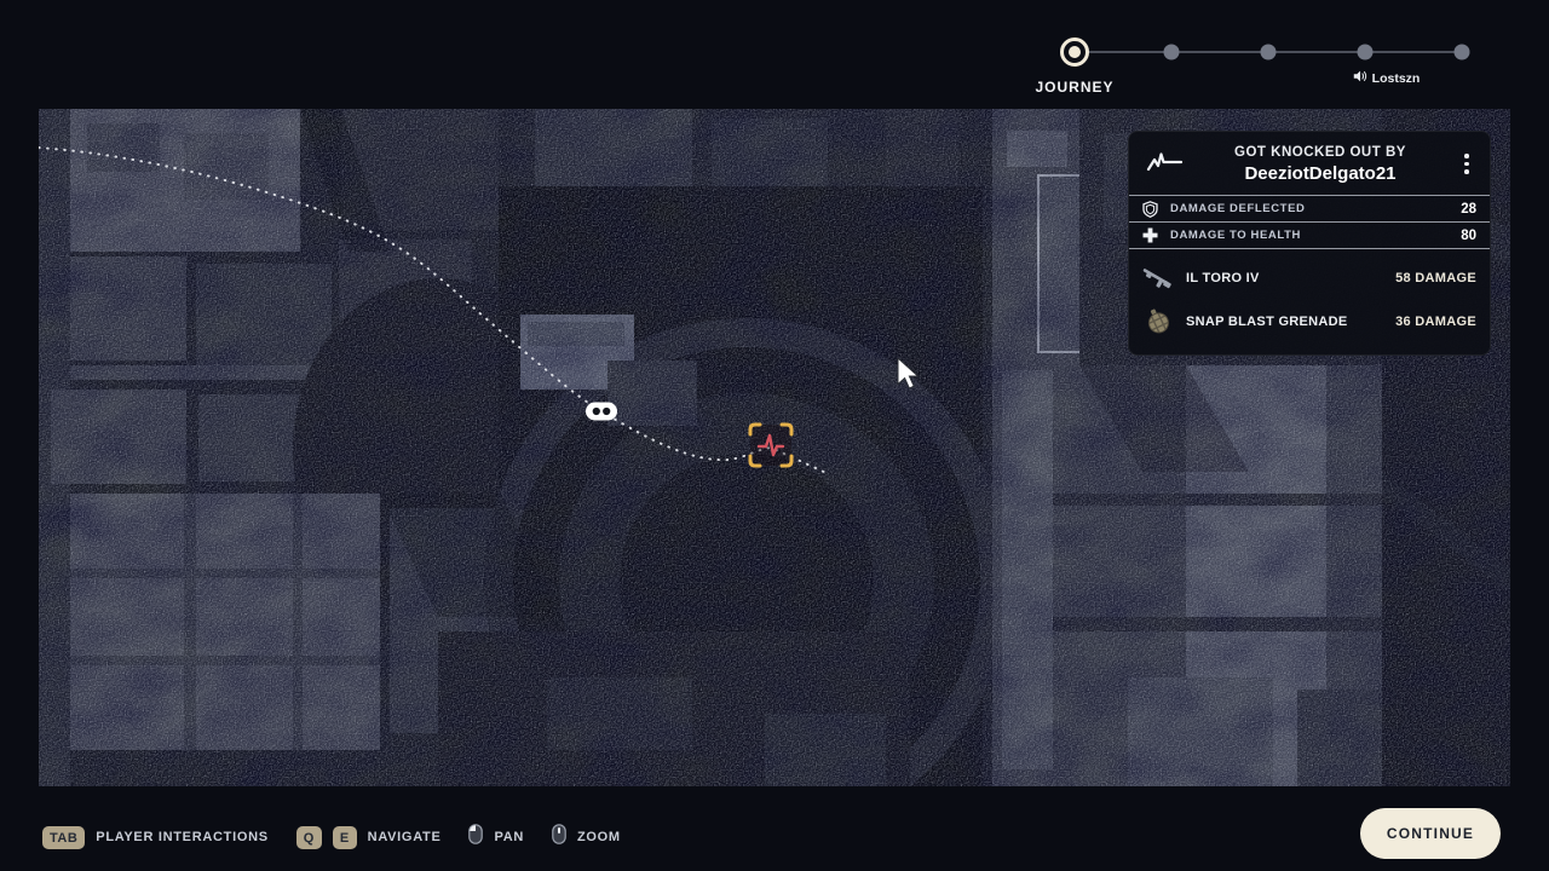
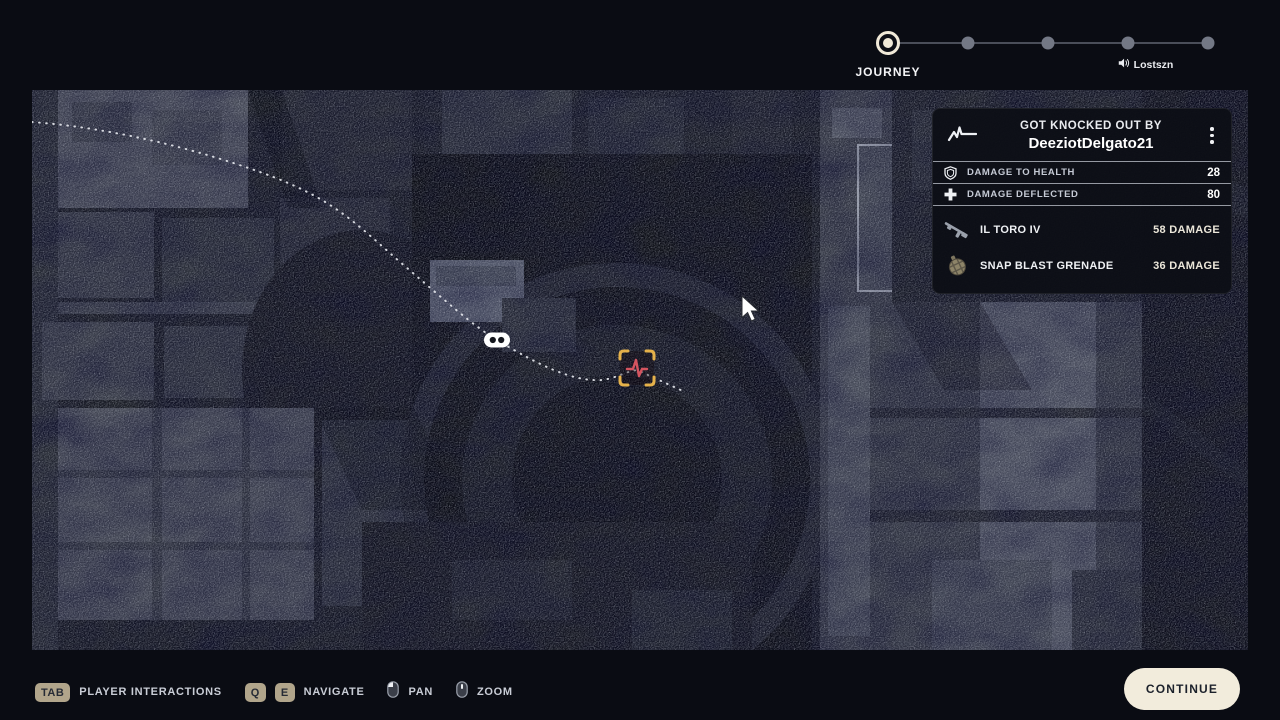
  JOURNEY
  Lostszn
  GOT KNOCKED OUT BY
  DeeziotDelgato21
- DAMAGE DEFLECTED
+ DAMAGE TO HEALTH
  28
- DAMAGE TO HEALTH
+ DAMAGE DEFLECTED
  80
  IL TORO IV
  58 DAMAGE
  SNAP BLAST GRENADE
  36 DAMAGE
  TAB
  PLAYER INTERACTIONS
  Q
  E
  NAVIGATE
  PAN
  ZOOM
  CONTINUE
